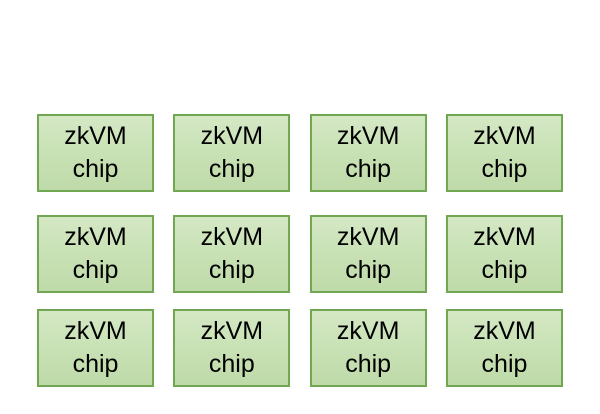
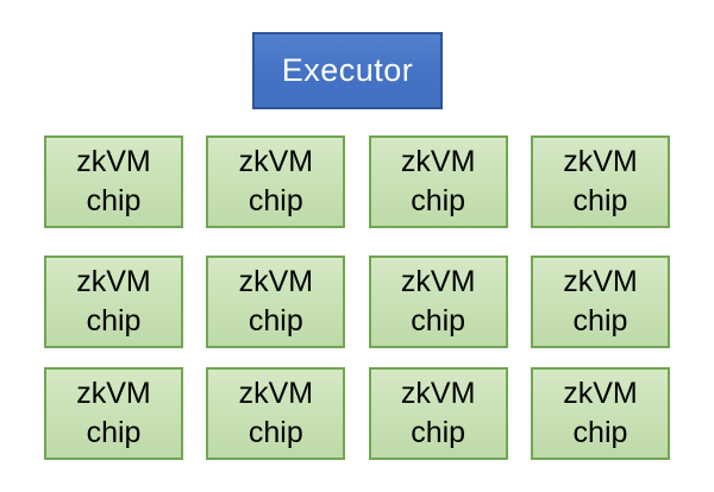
+ Executor
  zkVM chip
  zkVM chip
  zkVM chip
  zkVM chip
  zkVM chip
  zkVM chip
  zkVM chip
  zkVM chip
  zkVM chip
  zkVM chip
  zkVM chip
  zkVM chip
